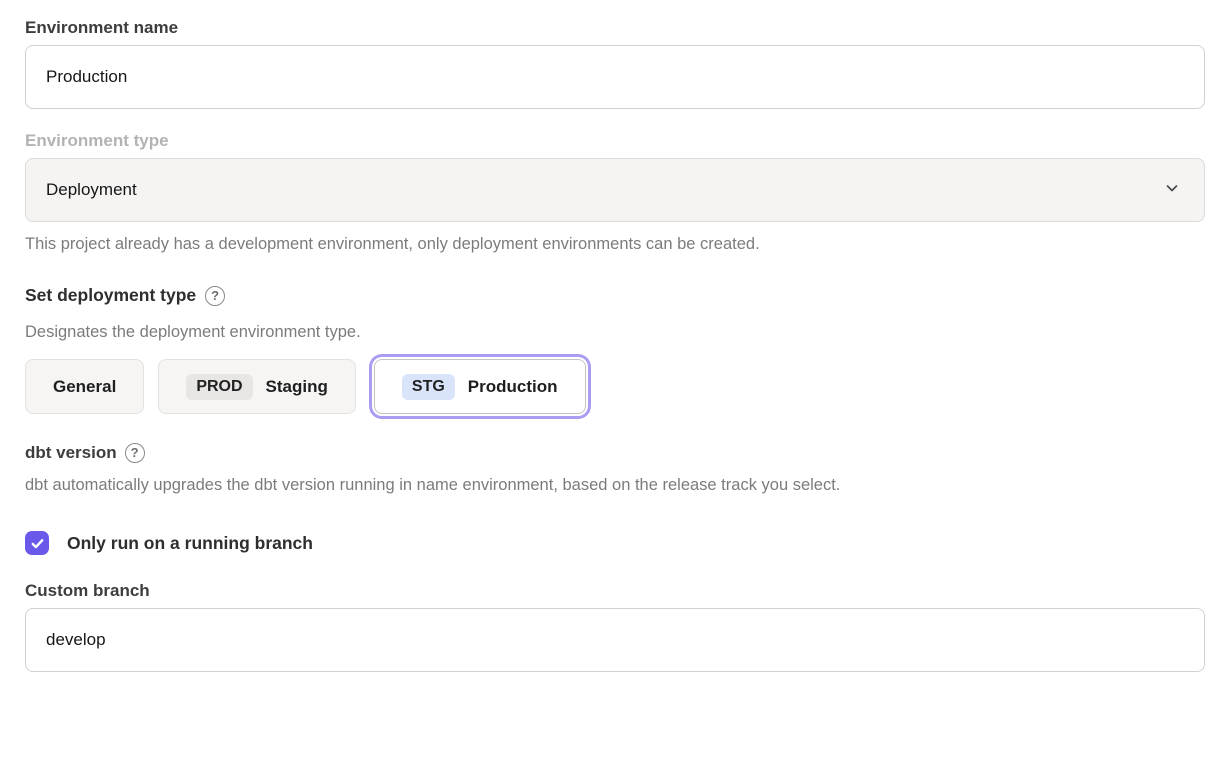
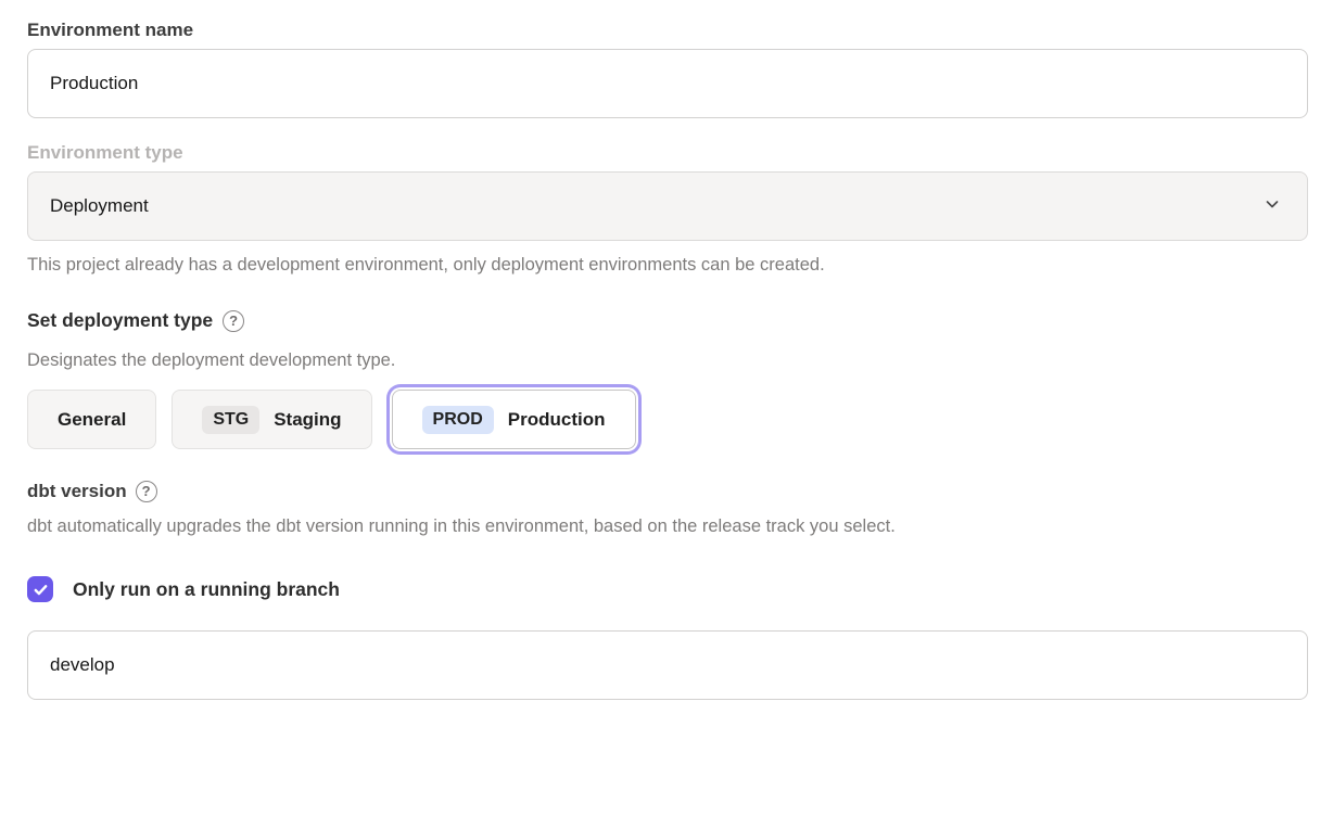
  Environment name
  Production
  Environment type
  Deployment
  This project already has a development environment, only deployment environments can be created.
  Set deployment type
  ?
- Designates the deployment environment type.
+ Designates the deployment development type.
  General
- PROD
+ STG
  Staging
- STG
+ PROD
  Production
  dbt version
  ?
- dbt automatically upgrades the dbt version running in name environment, based on the release track you select.
+ dbt automatically upgrades the dbt version running in this environment, based on the release track you select.
  Only run on a running branch
- Custom branch
  develop
